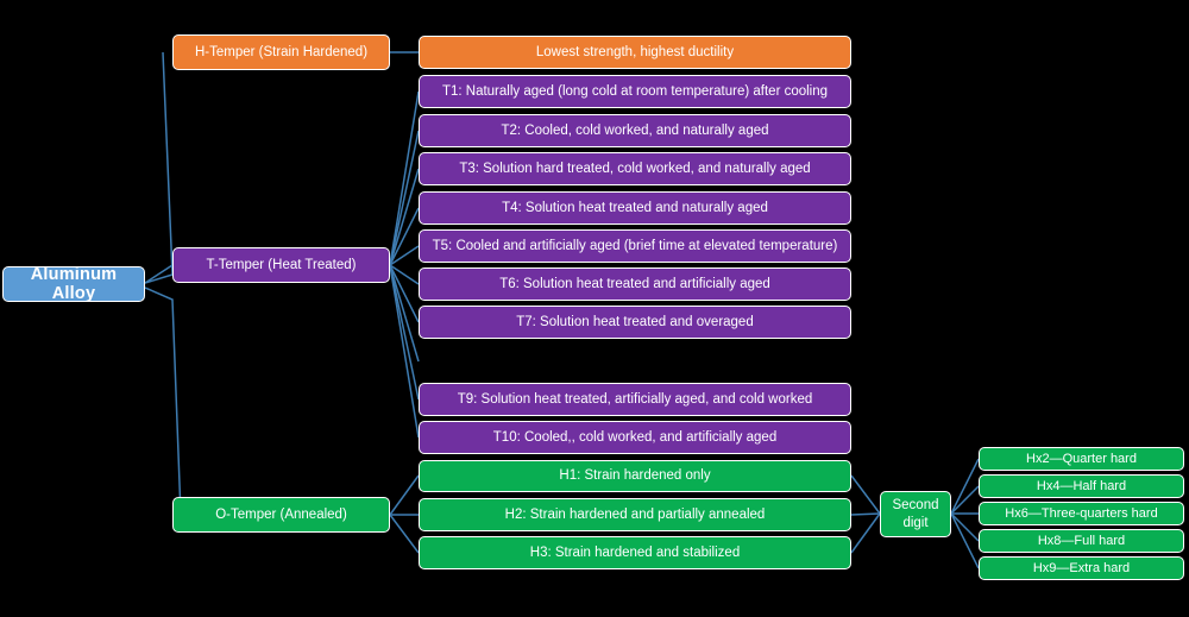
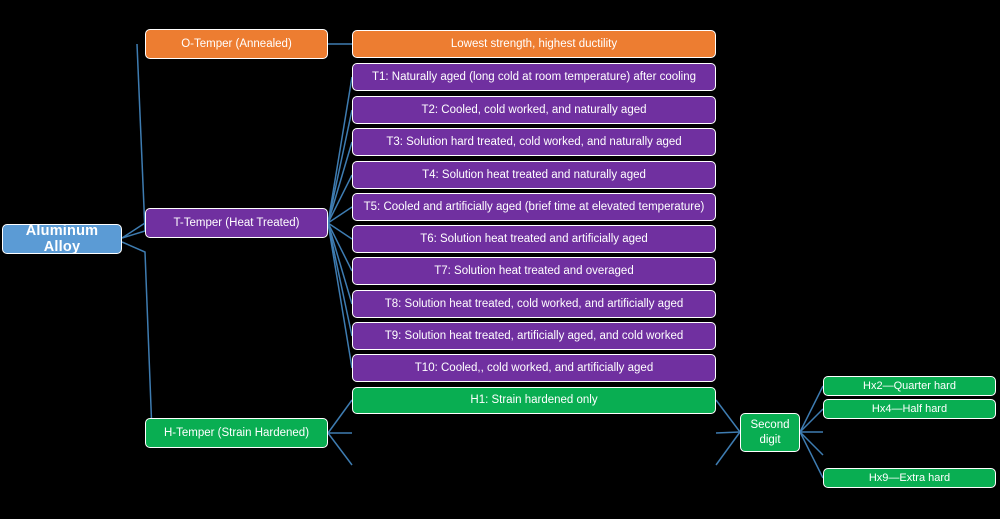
  Aluminum Alloy
- H-Temper (Strain Hardened)
+ O-Temper (Annealed)
  T-Temper (Heat Treated)
- O-Temper (Annealed)
+ H-Temper (Strain Hardened)
  Lowest strength, highest ductility
  T1: Naturally aged (long cold at room temperature) after cooling
  T2: Cooled, cold worked, and naturally aged
  T3: Solution hard treated, cold worked, and naturally aged
  T4: Solution heat treated and naturally aged
  T5: Cooled and artificially aged (brief time at elevated temperature)
  T6: Solution heat treated and artificially aged
  T7: Solution heat treated and overaged
+ T8: Solution heat treated, cold worked, and artificially aged
  T9: Solution heat treated, artificially aged, and cold worked
  T10: Cooled,, cold worked, and artificially aged
  H1: Strain hardened only
- H2: Strain hardened and partially annealed
- H3: Strain hardened and stabilized
  Second
  digit
  Hx2—Quarter hard
  Hx4—Half hard
- Hx6—Three-quarters hard
- Hx8—Full hard
  Hx9—Extra hard
